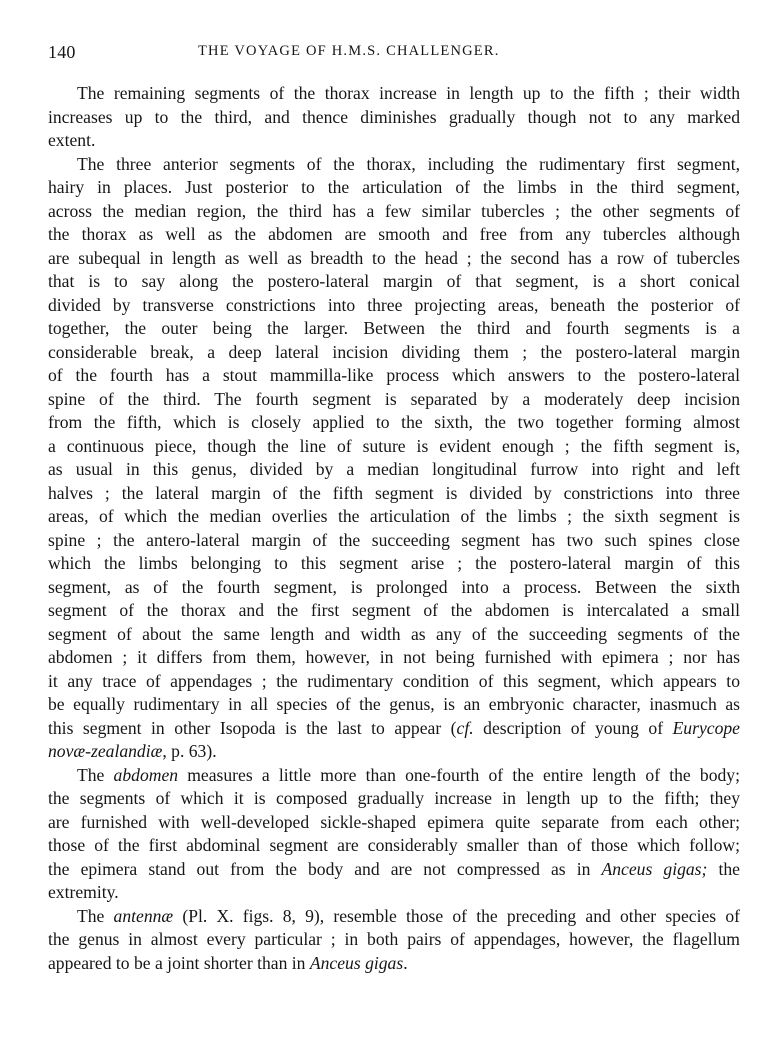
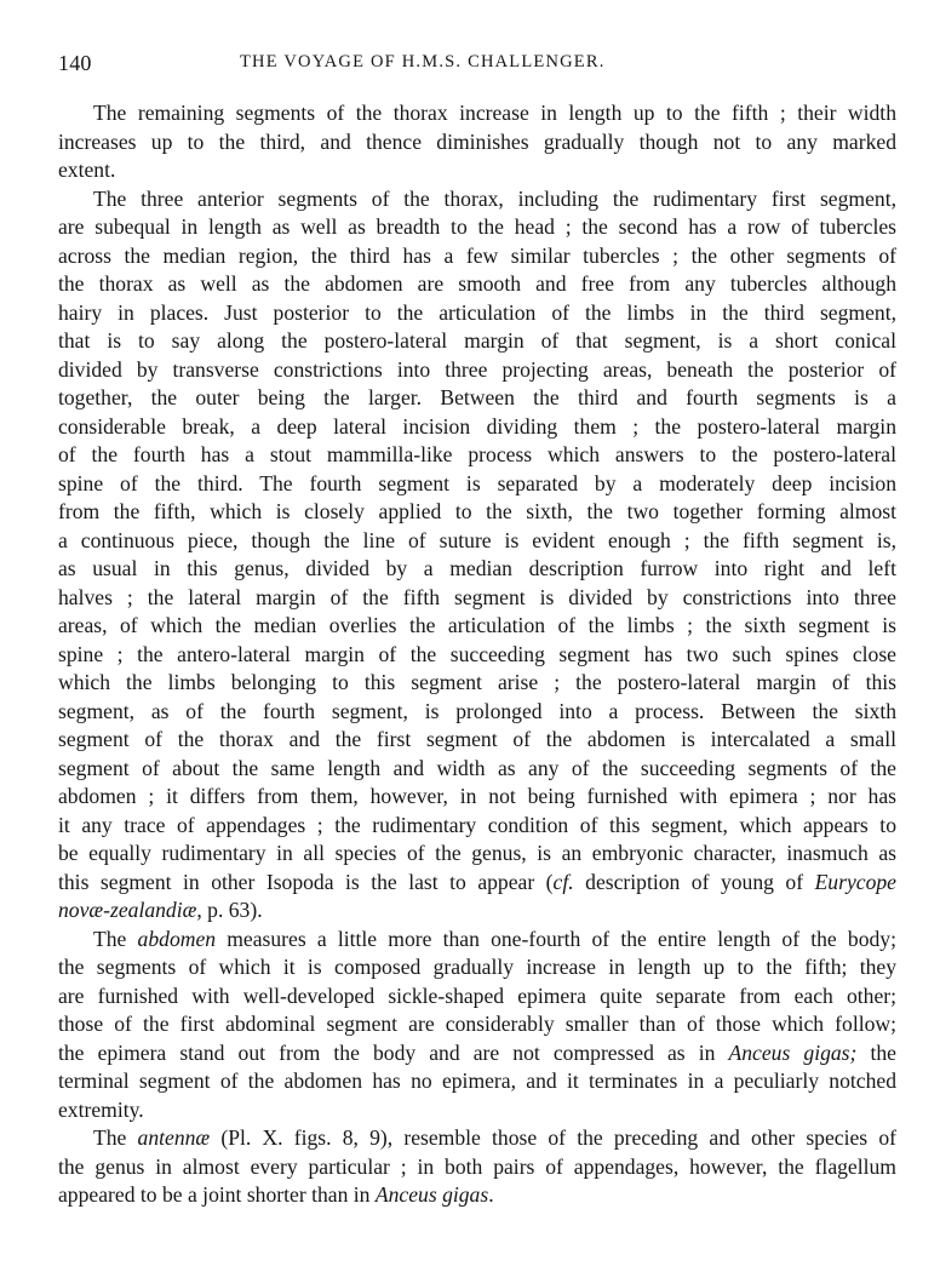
  140
  THE VOYAGE OF H.M.S. CHALLENGER.
  The remaining segments of the thorax increase in length up to the fifth ; their width
  increases up to the third, and thence diminishes gradually though not to any marked
  extent.
  The three anterior segments of the thorax, including the rudimentary first segment,
- hairy in places. Just posterior to the articulation of the limbs in the third segment,
+ are subequal in length as well as breadth to the head ; the second has a row of tubercles
  across the median region, the third has a few similar tubercles ; the other segments of
  the thorax as well as the abdomen are smooth and free from any tubercles although
- are subequal in length as well as breadth to the head ; the second has a row of tubercles
+ hairy in places. Just posterior to the articulation of the limbs in the third segment,
  that is to say along the postero-lateral margin of that segment, is a short conical
  divided by transverse constrictions into three projecting areas, beneath the posterior of
  together, the outer being the larger. Between the third and fourth segments is a
  considerable break, a deep lateral incision dividing them ; the postero-lateral margin
  of the fourth has a stout mammilla-like process which answers to the postero-lateral
  spine of the third. The fourth segment is separated by a moderately deep incision
  from the fifth, which is closely applied to the sixth, the two together forming almost
  a continuous piece, though the line of suture is evident enough ; the fifth segment is,
- as usual in this genus, divided by a median longitudinal furrow into right and left
+ as usual in this genus, divided by a median description furrow into right and left
  halves ; the lateral margin of the fifth segment is divided by constrictions into three
  areas, of which the median overlies the articulation of the limbs ; the sixth segment is
  spine ; the antero-lateral margin of the succeeding segment has two such spines close
  which the limbs belonging to this segment arise ; the postero-lateral margin of this
  segment, as of the fourth segment, is prolonged into a process. Between the sixth
  segment of the thorax and the first segment of the abdomen is intercalated a small
  segment of about the same length and width as any of the succeeding segments of the
  abdomen ; it differs from them, however, in not being furnished with epimera ; nor has
  it any trace of appendages ; the rudimentary condition of this segment, which appears to
  be equally rudimentary in all species of the genus, is an embryonic character, inasmuch as
  this segment in other Isopoda is the last to appear (cf. description of young of Eurycope
  novæ-zealandiæ, p. 63).
  The abdomen measures a little more than one-fourth of the entire length of the body;
  the segments of which it is composed gradually increase in length up to the fifth; they
  are furnished with well-developed sickle-shaped epimera quite separate from each other;
  those of the first abdominal segment are considerably smaller than of those which follow;
  the epimera stand out from the body and are not compressed as in Anceus gigas; the
+ terminal segment of the abdomen has no epimera, and it terminates in a peculiarly notched
  extremity.
  The antennæ (Pl. X. figs. 8, 9), resemble those of the preceding and other species of
  the genus in almost every particular ; in both pairs of appendages, however, the flagellum
  appeared to be a joint shorter than in Anceus gigas.
